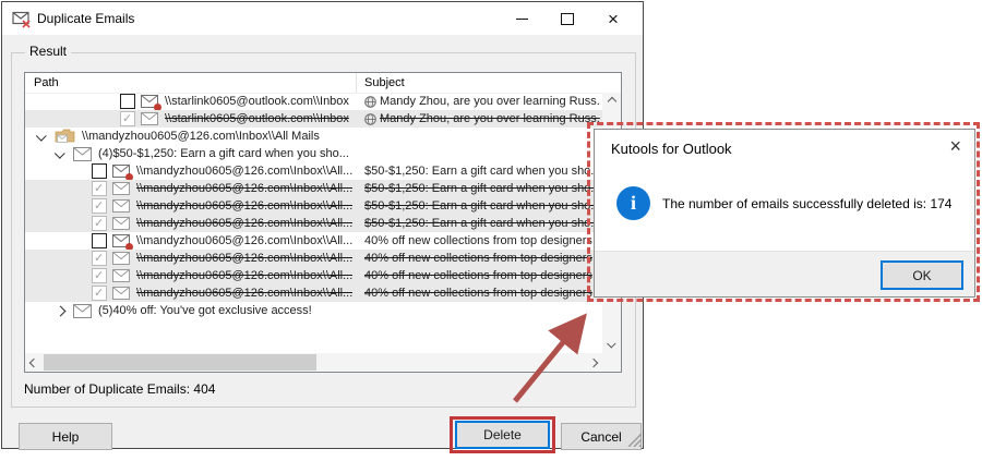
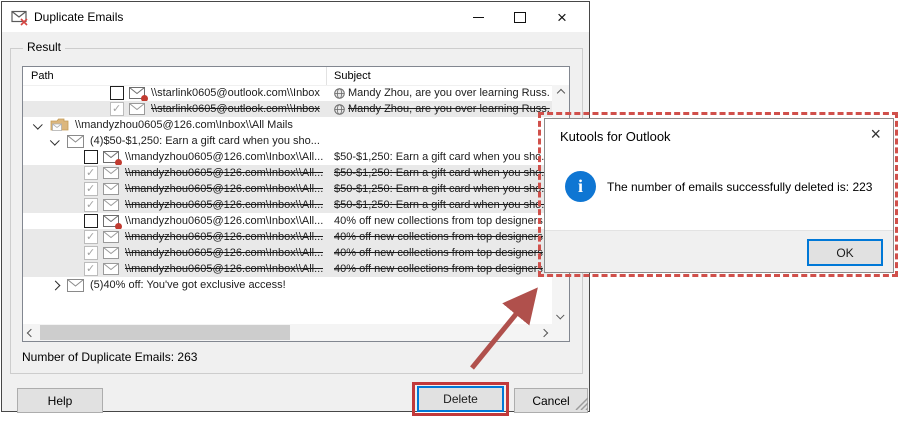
  Duplicate Emails
  ×
  Result
  Path
  Subject
  \\starlink0605@outlook.com\\Inbox
  Mandy Zhou, are you over learning Russ.
  \\starlink0605@outlook.com\\Inbox
  Mandy Zhou, are you over learning Russ.
  \\mandyzhou0605@126.com\Inbox\\All Mails
  (4)$50-$1,250: Earn a gift card when you sho...
  \\mandyzhou0605@126.com\Inbox\\All...
  $50-$1,250: Earn a gift card when you sho.
  \\mandyzhou0605@126.com\Inbox\\All...
  $50-$1,250: Earn a gift card when you sho.
  \\mandyzhou0605@126.com\Inbox\\All...
  $50-$1,250: Earn a gift card when you sho.
  \\mandyzhou0605@126.com\Inbox\\All...
  $50-$1,250: Earn a gift card when you sho.
  \\mandyzhou0605@126.com\Inbox\\All...
  40% off new collections from top designers
  \\mandyzhou0605@126.com\Inbox\\All...
  40% off new collections from top designers
  \\mandyzhou0605@126.com\Inbox\\All...
  40% off new collections from top designers
  \\mandyzhou0605@126.com\Inbox\\All...
  40% off new collections from top designers
  (5)40% off: You've got exclusive access!
- Number of Duplicate Emails: 404
+ Number of Duplicate Emails: 263
  Help
  Delete
  Cancel
  Kutools for Outlook
  ×
  i
- The number of emails successfully deleted is: 174
+ The number of emails successfully deleted is: 223
  OK
